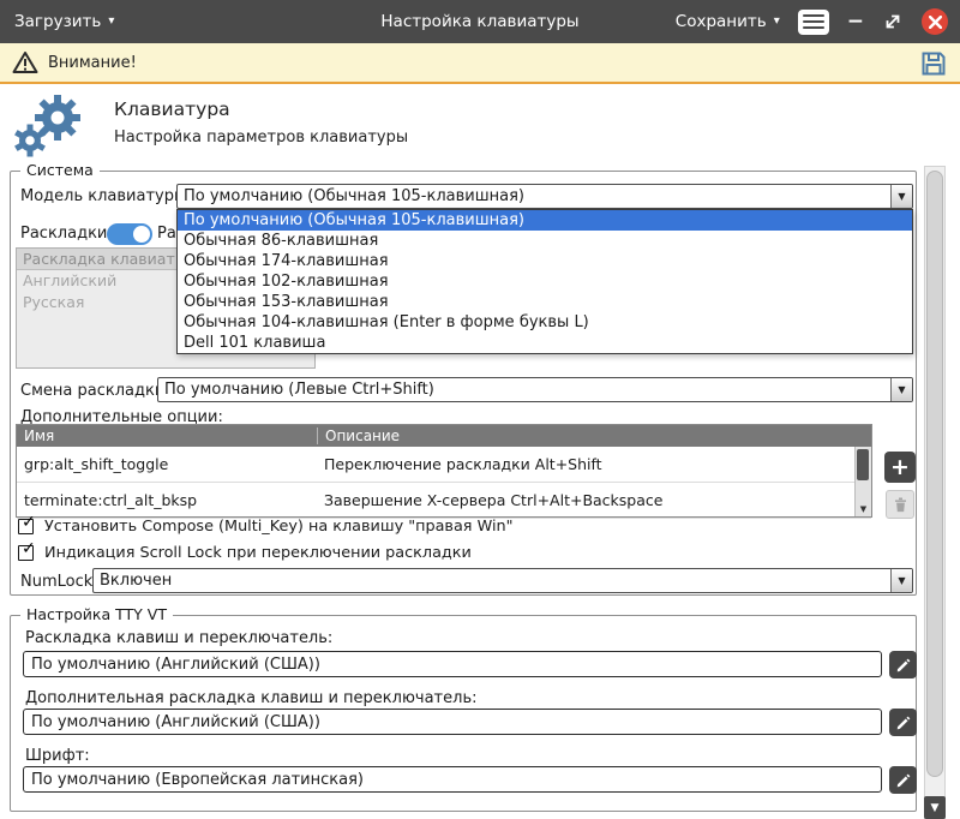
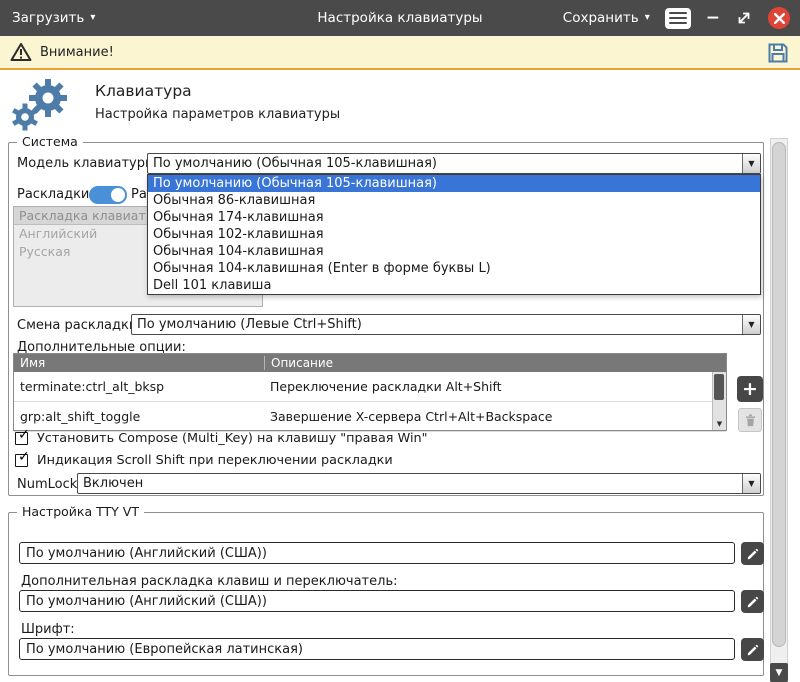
  Настройка клавиатуры
  Загрузить
  ▾
  Сохранить
  ▾
  −
  Внимание!
  Клавиатура
  Настройка параметров клавиатуры
  Система
  Модель клавиатур
  По умолчанию (Обычная 105-клавишная)
  ▼
  По умолчанию (Обычная 105-клавишная)
  Обычная 86-клавишная
  Обычная 174-клавишная
  Обычная 102-клавишная
- Обычная 153-клавишная
+ Обычная 104-клавишная
  Обычная 104-клавишная (Enter в форме буквы L)
  Dell 101 клавиша
  Раскладки
  Ра
  Раскладка клавиат
  Английский
  Русская
  Смена раскладк
  По умолчанию (Левые Ctrl+Shift)
  ▼
  Дополнительные опции:
  Имя
  Описание
- grp:alt_shift_toggle
+ terminate:ctrl_alt_bksp
  Переключение раскладки Alt+Shift
- terminate:ctrl_alt_bksp
+ grp:alt_shift_toggle
  Завершение X-сервера Ctrl+Alt+Backspace
  ▼
  +
  ✓
  Установить Compose (Multi_Key) на клавишу "правая Win"
  ✓
- Индикация Scroll Lock при переключении раскладки
+ Индикация Scroll Shift при переключении раскладки
  NumLock
  Включен
  ▼
  Настройка TTY VT
- Раскладка клавиш и переключатель:
  По умолчанию (Английский (США))
  Дополнительная раскладка клавиш и переключатель:
  По умолчанию (Английский (США))
  Шрифт:
  По умолчанию (Европейская латинская)
  ▼
